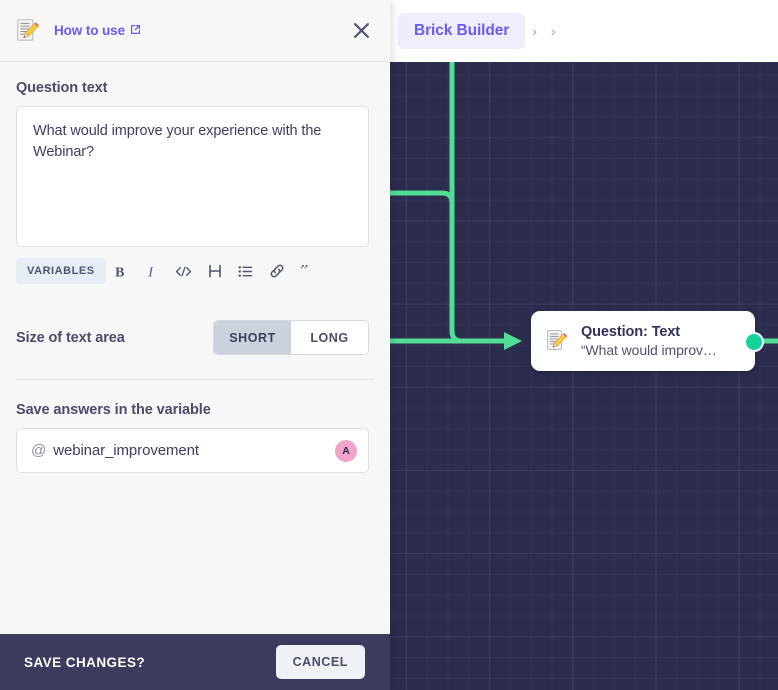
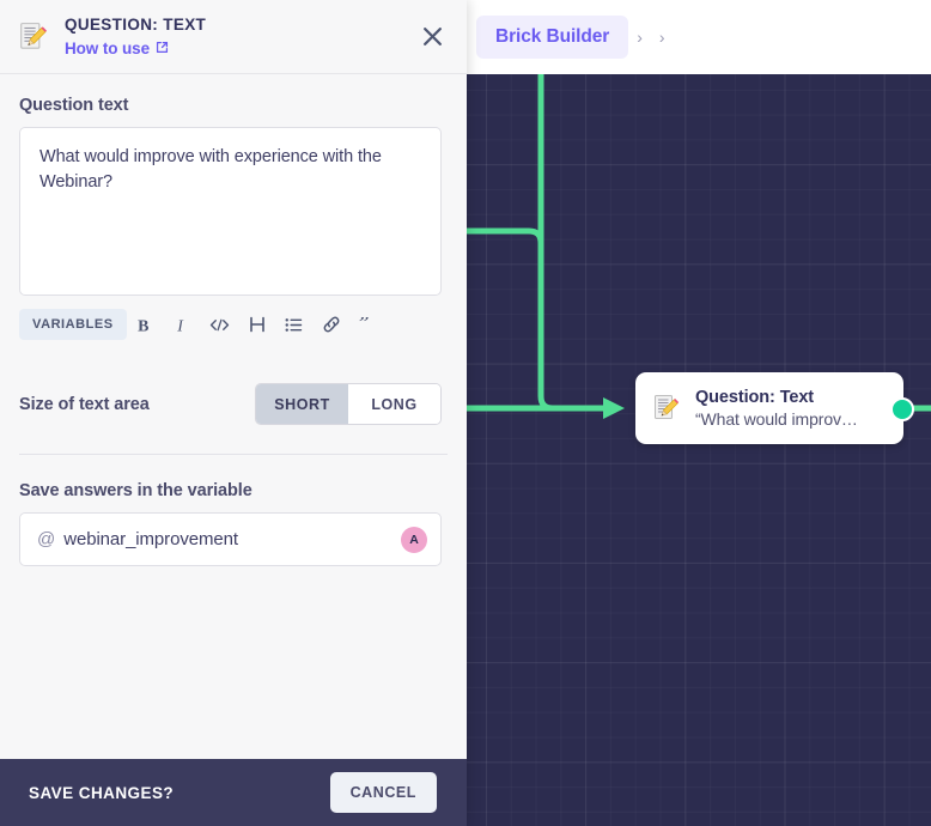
  Question: Text
  “What would improv…
  Brick Builder
  ›
  ›
+ QUESTION: TEXT
  How to use
  Question text
- What would improve your experience with the Webinar?
+ What would improve with experience with the Webinar?
  VARIABLES
  B
  I
  ”
  Size of text area
  SHORT
  LONG
  Save answers in the variable
  @
  webinar_improvement
  A
  SAVE CHANGES?
  CANCEL
